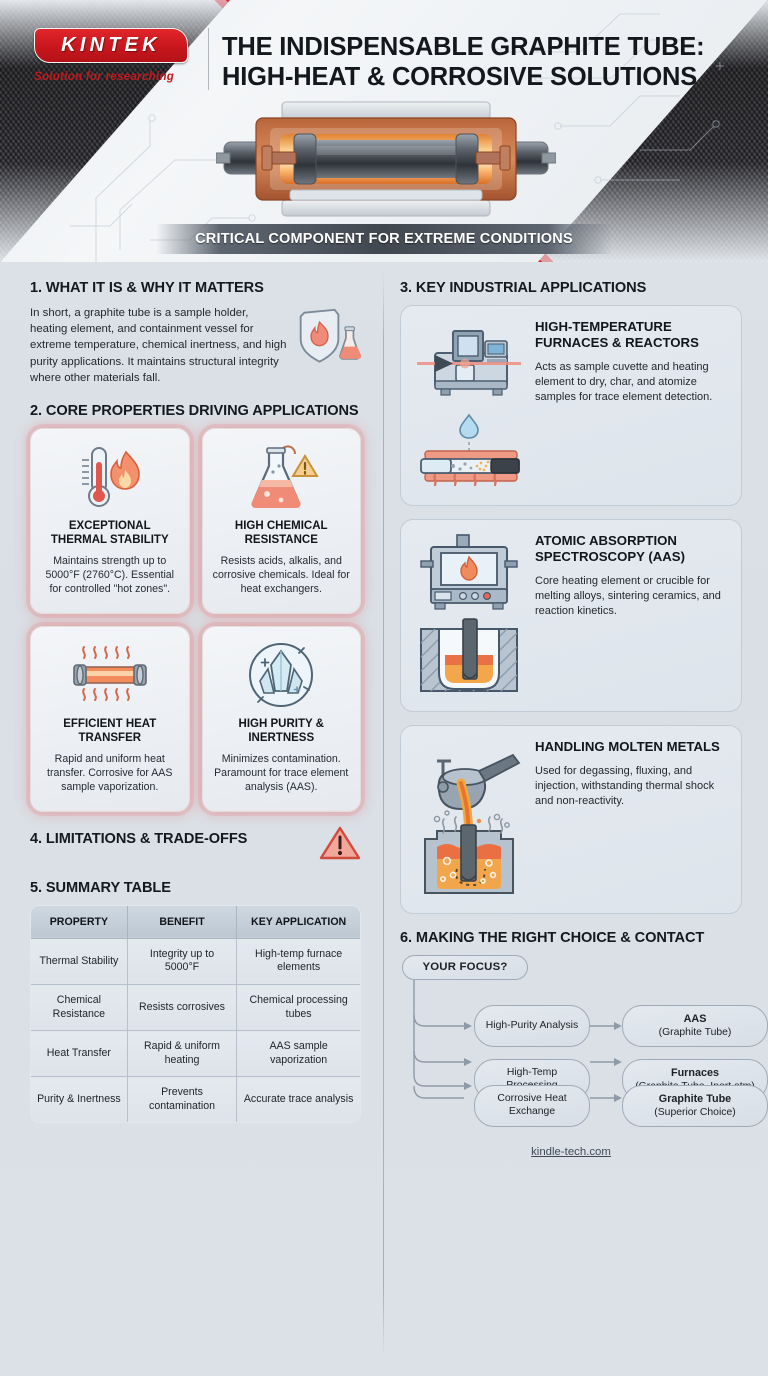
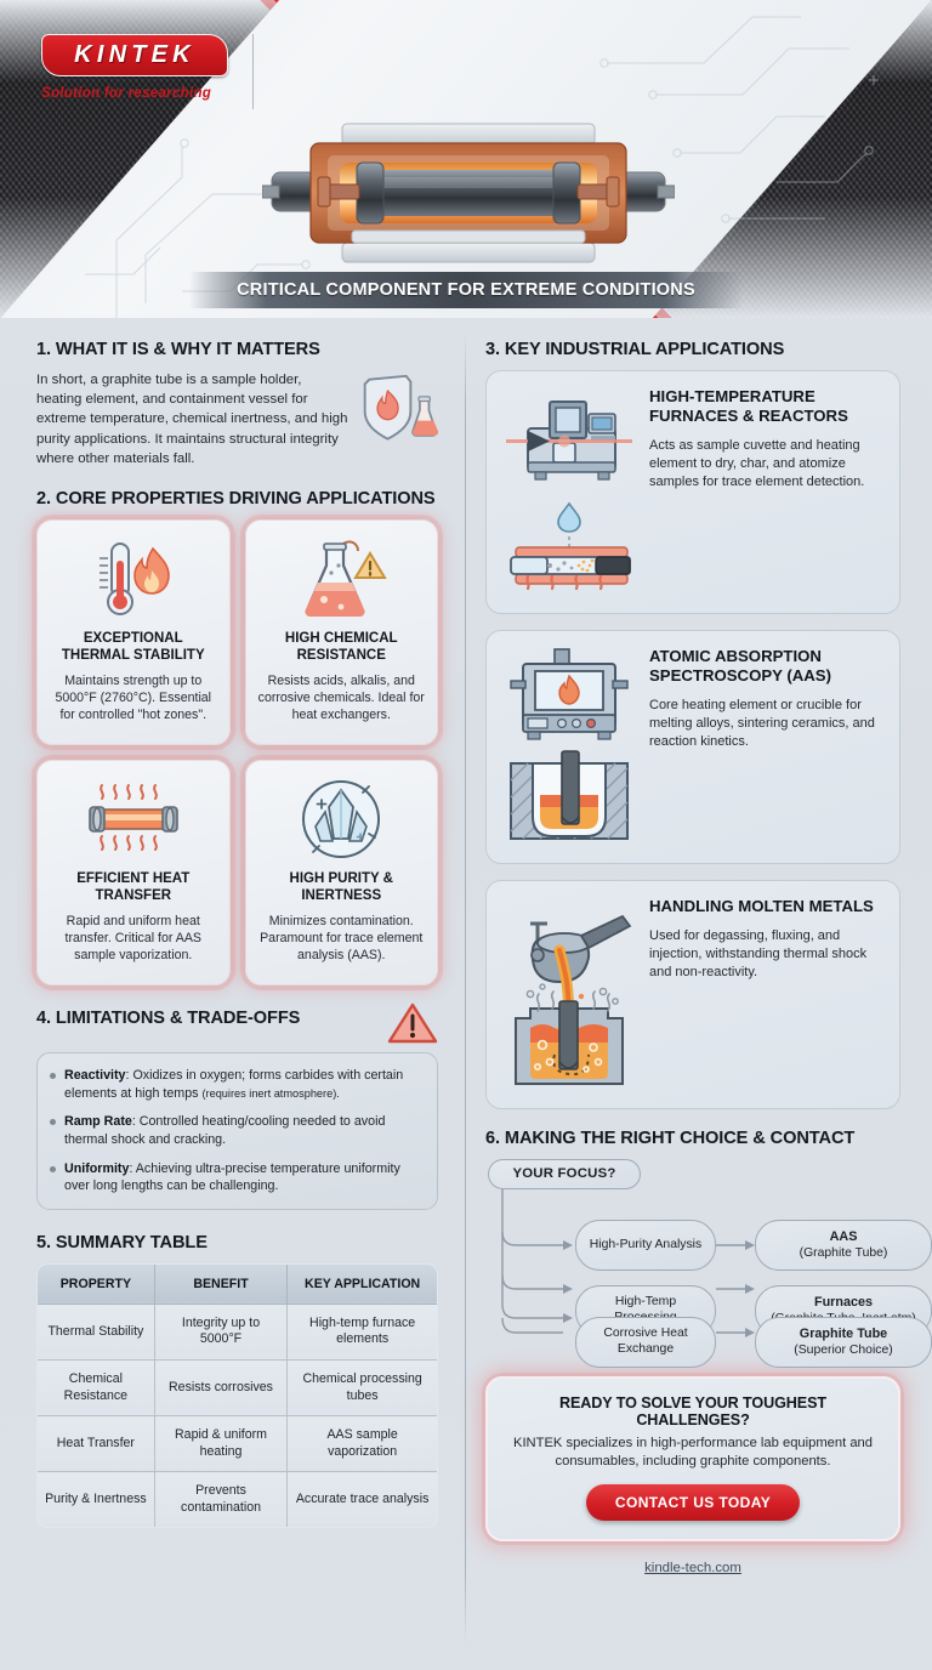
  KINTEK
  Solution for researching
- THE INDISPENSABLE GRAPHITE TUBE: HIGH-HEAT & CORROSIVE SOLUTIONS
  CRITICAL COMPONENT FOR EXTREME CONDITIONS
  1. WHAT IT IS & WHY IT MATTERS
  In short, a graphite tube is a sample holder, heating element, and containment vessel for extreme temperature, chemical inertness, and high purity applications. It maintains structural integrity where other materials fall.
  2. CORE PROPERTIES DRIVING APPLICATIONS
  EXCEPTIONAL THERMAL STABILITY
  Maintains strength up to 5000°F (2760°C). Essential for controlled "hot zones".
  HIGH CHEMICAL RESISTANCE
  Resists acids, alkalis, and corrosive chemicals. Ideal for heat exchangers.
  EFFICIENT HEAT TRANSFER
- Rapid and uniform heat transfer. Corrosive for AAS sample vaporization.
+ Rapid and uniform heat transfer. Critical for AAS sample vaporization.
  HIGH PURITY & INERTNESS
  Minimizes contamination. Paramount for trace element analysis (AAS).
  4. LIMITATIONS & TRADE-OFFS
+ Reactivity: Oxidizes in oxygen; forms carbides with certain elements at high temps (requires inert atmosphere).
+ Ramp Rate: Controlled heating/cooling needed to avoid thermal shock and cracking.
+ Uniformity: Achieving ultra-precise temperature uniformity over long lengths can be challenging.
  5. SUMMARY TABLE
  PROPERTY	BENEFIT	KEY APPLICATION
  Thermal Stability	Integrity up to 5000°F	High-temp furnace elements
  Chemical Resistance	Resists corrosives	Chemical processing tubes
  Heat Transfer	Rapid & uniform heating	AAS sample vaporization
  Purity & Inertness	Prevents contamination	Accurate trace analysis
  3. KEY INDUSTRIAL APPLICATIONS
  HIGH-TEMPERATURE FURNACES & REACTORS
  Acts as sample cuvette and heating element to dry, char, and atomize samples for trace element detection.
  ATOMIC ABSORPTION SPECTROSCOPY (AAS)
  Core heating element or crucible for melting alloys, sintering ceramics, and reaction kinetics.
  HANDLING MOLTEN METALS
  Used for degassing, fluxing, and injection, withstanding thermal shock and non-reactivity.
  6. MAKING THE RIGHT CHOICE & CONTACT
  YOUR FOCUS?
  High-Purity Analysis
  AAS
  (Graphite Tube)
  Furnaces
  Corrosive Heat Exchange
  Graphite Tube
  (Superior Choice)
+ READY TO SOLVE YOUR TOUGHEST CHALLENGES?
+ KINTEK specializes in high-performance lab equipment and consumables, including graphite components.
+ CONTACT US TODAY
  kindle-tech.com
